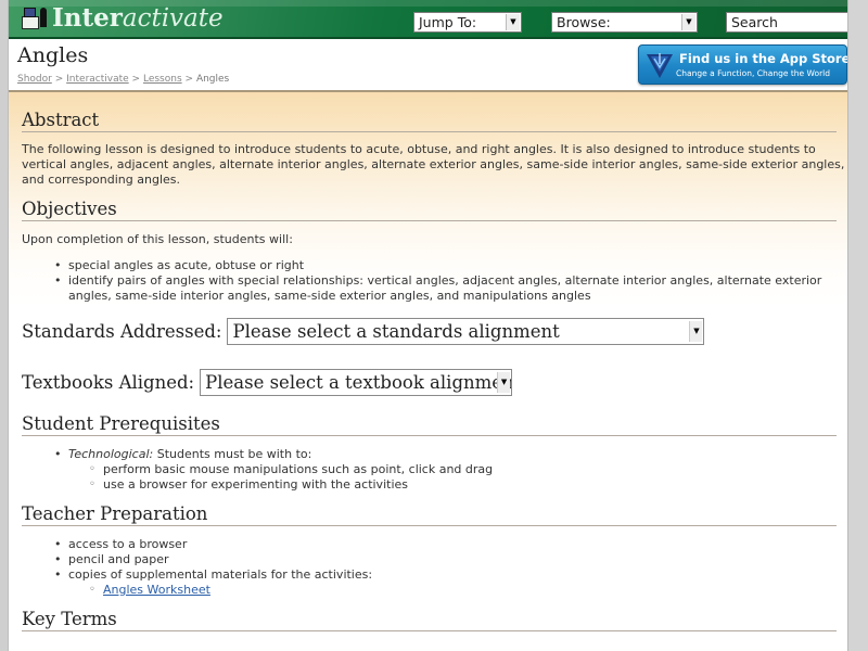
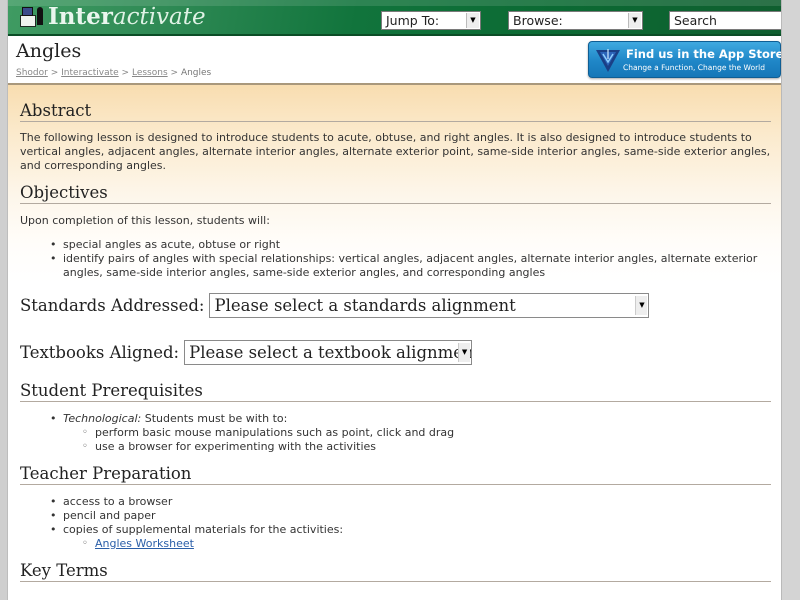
  Interactivate
  Jump To:
  ▼
  Browse:
  ▼
  Search
  Angles
  Shodor > Interactivate > Lessons > Angles
  Find us in the App Store
  Change a Function, Change the World
  Abstract
- The following lesson is designed to introduce students to acute, obtuse, and right angles. It is also designed to introduce students to vertical angles, adjacent angles, alternate interior angles, alternate exterior angles, same-side interior angles, same-side exterior angles, and corresponding angles.
+ The following lesson is designed to introduce students to acute, obtuse, and right angles. It is also designed to introduce students to vertical angles, adjacent angles, alternate interior angles, alternate exterior point, same-side interior angles, same-side exterior angles, and corresponding angles.
  Objectives
  Upon completion of this lesson, students will:
  special angles as acute, obtuse or right
- identify pairs of angles with special relationships: vertical angles, adjacent angles, alternate interior angles, alternate exterior angles, same-side interior angles, same-side exterior angles, and manipulations angles
+ identify pairs of angles with special relationships: vertical angles, adjacent angles, alternate interior angles, alternate exterior angles, same-side interior angles, same-side exterior angles, and corresponding angles
  Standards Addressed:
  Please select a standards alignment
  ▼
  Textbooks Aligned:
  Please select a textbook alignm
  ▼
  Student Prerequisites
  Technological: Students must be with to:
  perform basic mouse manipulations such as point, click and drag
  use a browser for experimenting with the activities
  Teacher Preparation
  access to a browser
  pencil and paper
  copies of supplemental materials for the activities:
  Angles Worksheet
  Key Terms
